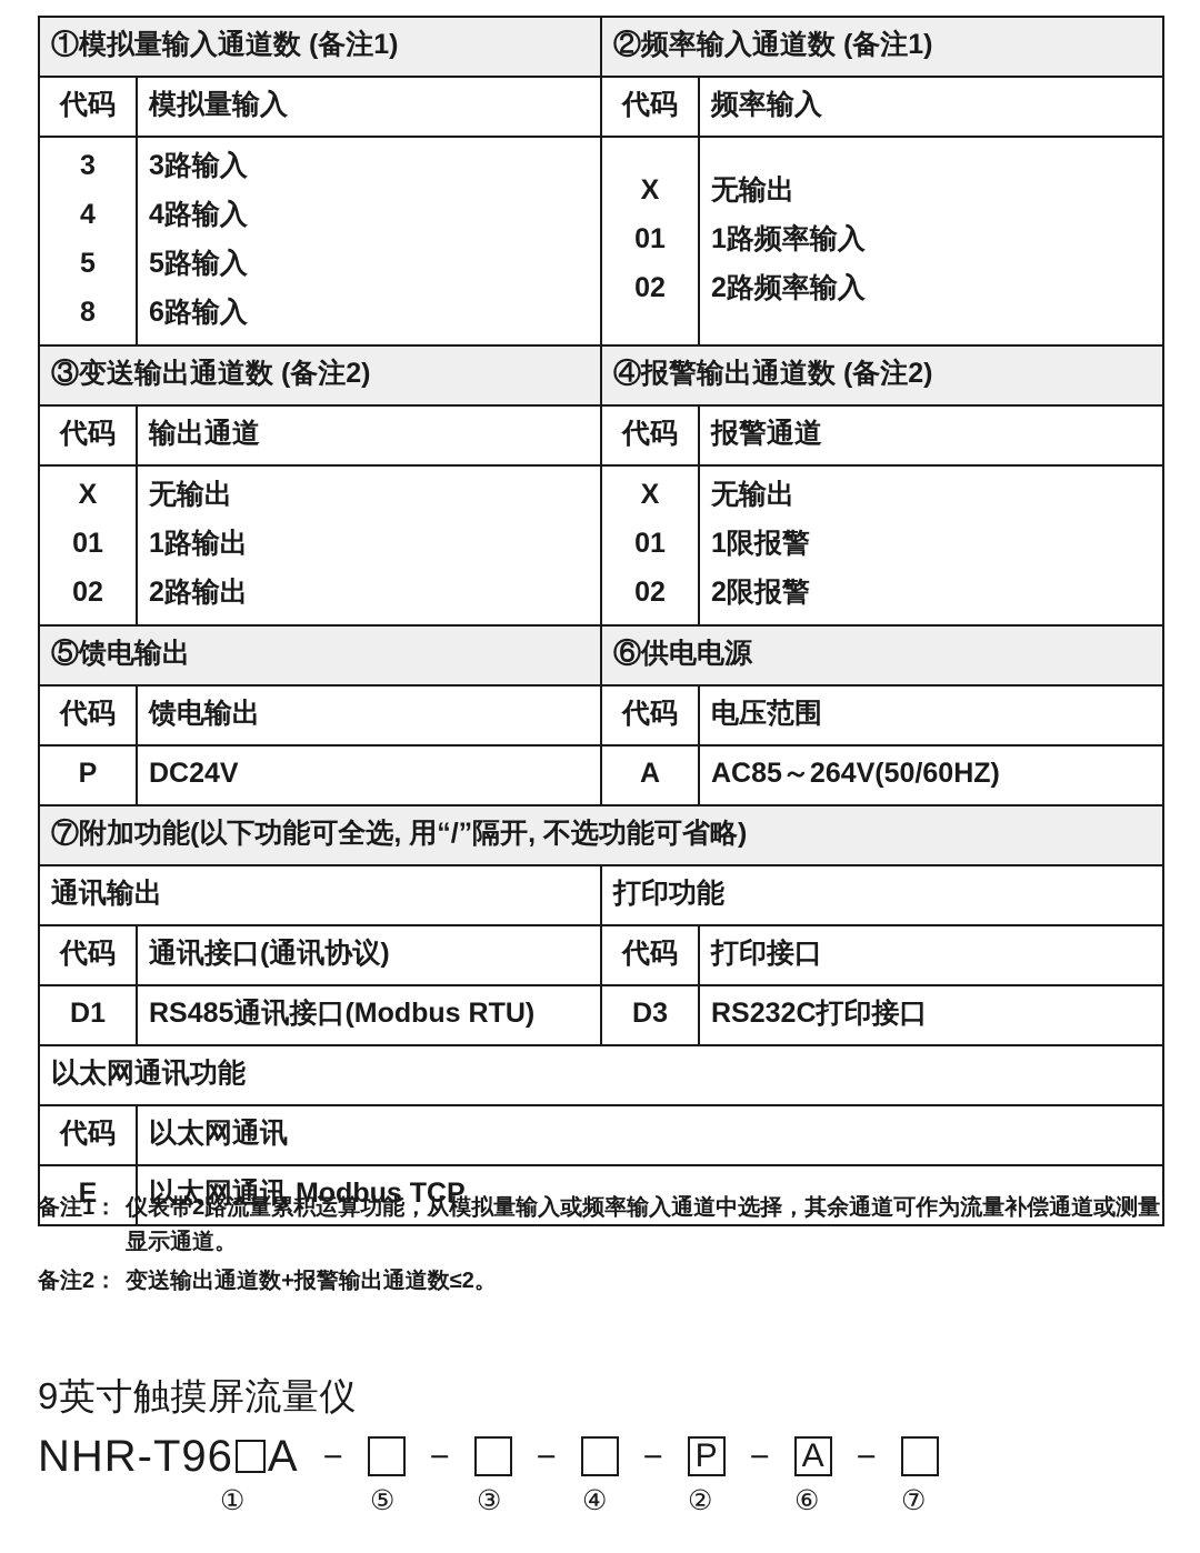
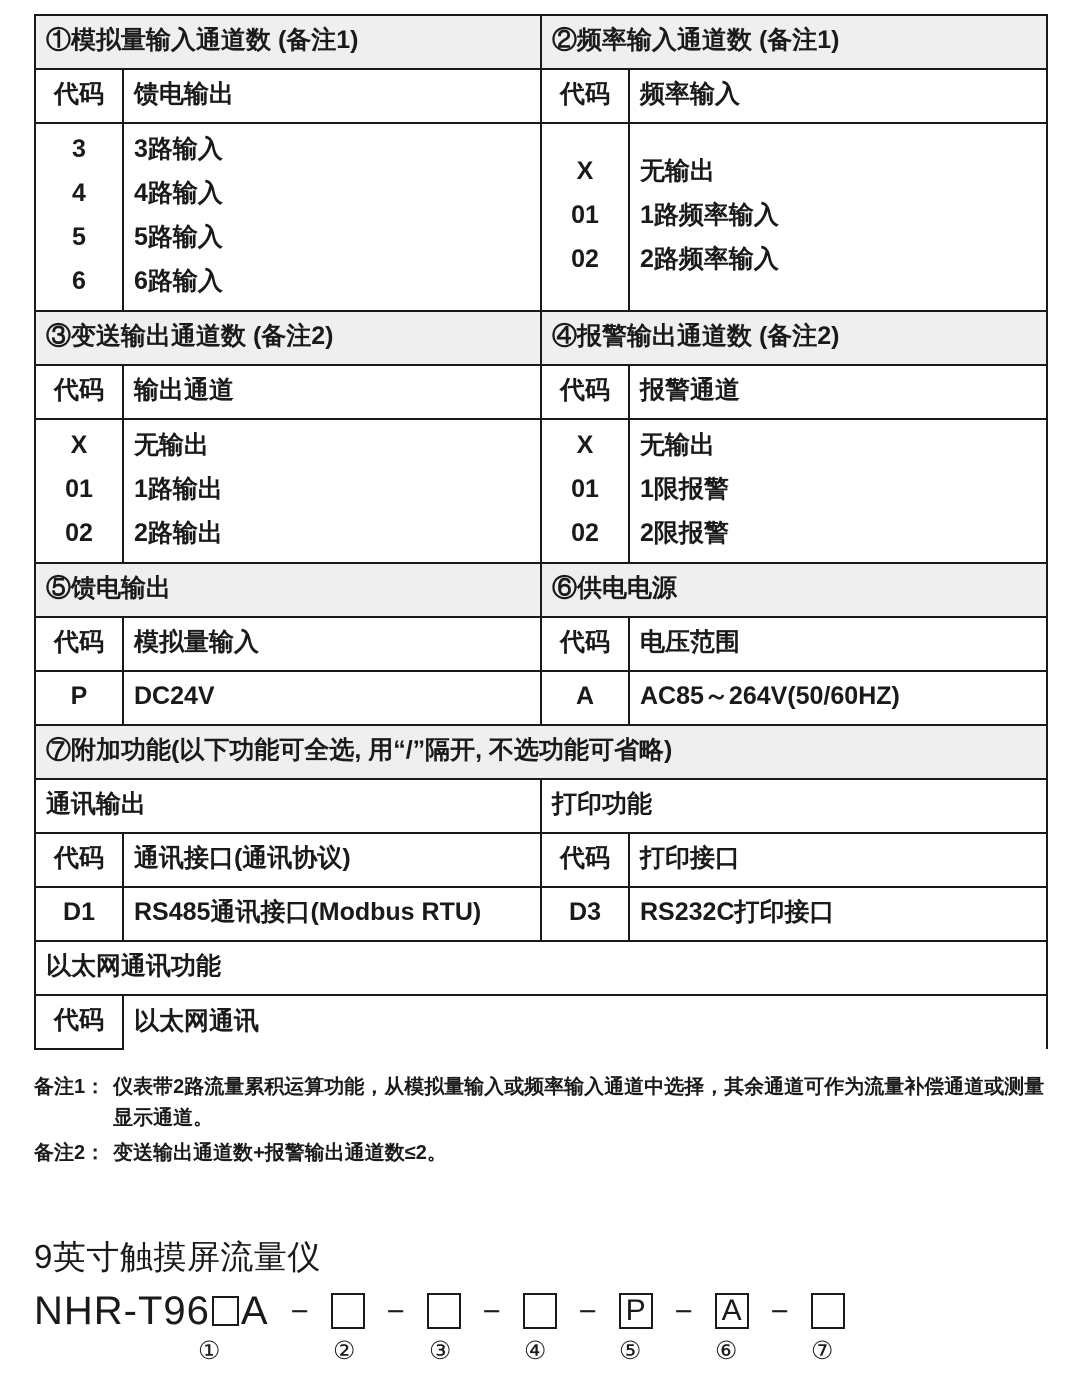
  ①模拟量输入通道数 (备注1)	②频率输入通道数 (备注1)
- 代码	模拟量输入	代码	频率输入
+ 代码	馈电输出	代码	频率输入
- 3 4 5 8	3路输入 4路输入 5路输入 6路输入	X 01 02	无输出 1路频率输入 2路频率输入
+ 3 4 5 6	3路输入 4路输入 5路输入 6路输入	X 01 02	无输出 1路频率输入 2路频率输入
  ③变送输出通道数 (备注2)	④报警输出通道数 (备注2)
  代码	输出通道	代码	报警通道
  X 01 02	无输出 1路输出 2路输出	X 01 02	无输出 1限报警 2限报警
  ⑤馈电输出	⑥供电电源
- 代码	馈电输出	代码	电压范围
+ 代码	模拟量输入	代码	电压范围
  P	DC24V	A	AC85～264V(50/60HZ)
  ⑦附加功能(以下功能可全选, 用“/”隔开, 不选功能可省略)
  通讯输出	打印功能
  代码	通讯接口(通讯协议)	代码	打印接口
  D1	RS485通讯接口(Modbus RTU)	D3	RS232C打印接口
  以太网通讯功能
  代码	以太网通讯
- E	以太网通讯 Modbus TCP
  备注1：
  仪表带2路流量累积运算功能，从模拟量输入或频率输入通道中选择，其余通道可作为流量补偿通道或测量显示通道。
  备注2：
  变送输出通道数+报警输出通道数≤2。
  9英寸触摸屏流量仪
  NHR-T96
  A
  －
  －
  －
  －
  P
  －
  A
  －
  ①
- ⑤
+ ②
  ③
  ④
- ②
+ ⑤
  ⑥
  ⑦
